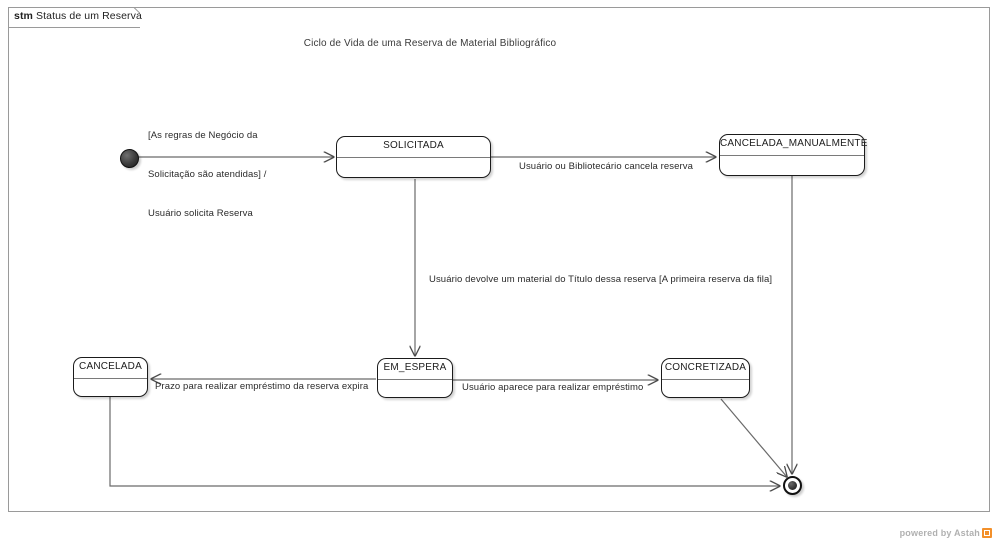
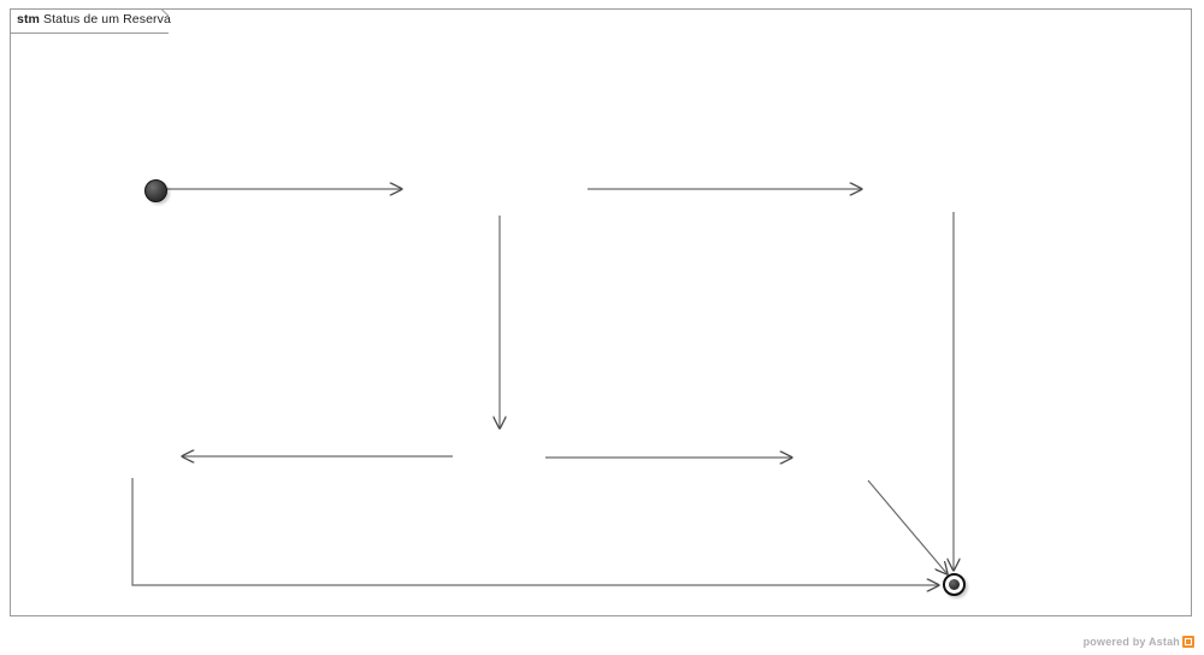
  stm Status de um Reserva
- Ciclo de Vida de uma Reserva de Material Bibliográfico
- SOLICITADA
- CANCELADA_MANUALMENTE
- EM_ESPERA
- CANCELADA
- CONCRETIZADA
- [As regras de Negócio da
- Solicitação são atendidas] /
- Usuário solicita Reserva
- Usuário ou Bibliotecário cancela reserva
- Usuário devolve um material do Título dessa reserva [A primeira reserva da fila]
- Prazo para realizar empréstimo da reserva expira
- Usuário aparece para realizar empréstimo
  powered by Astah
